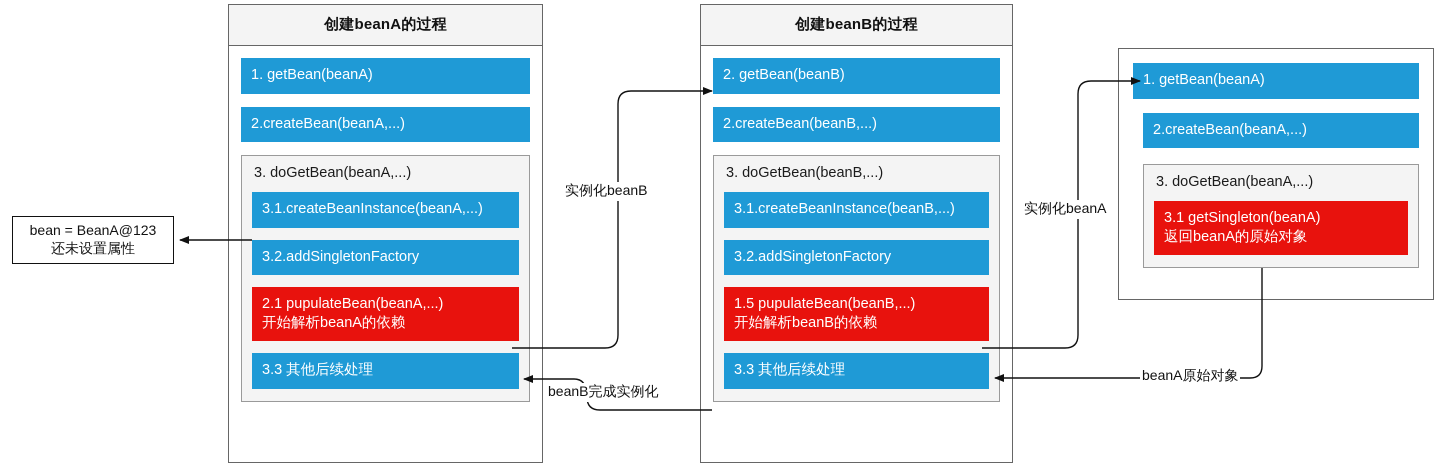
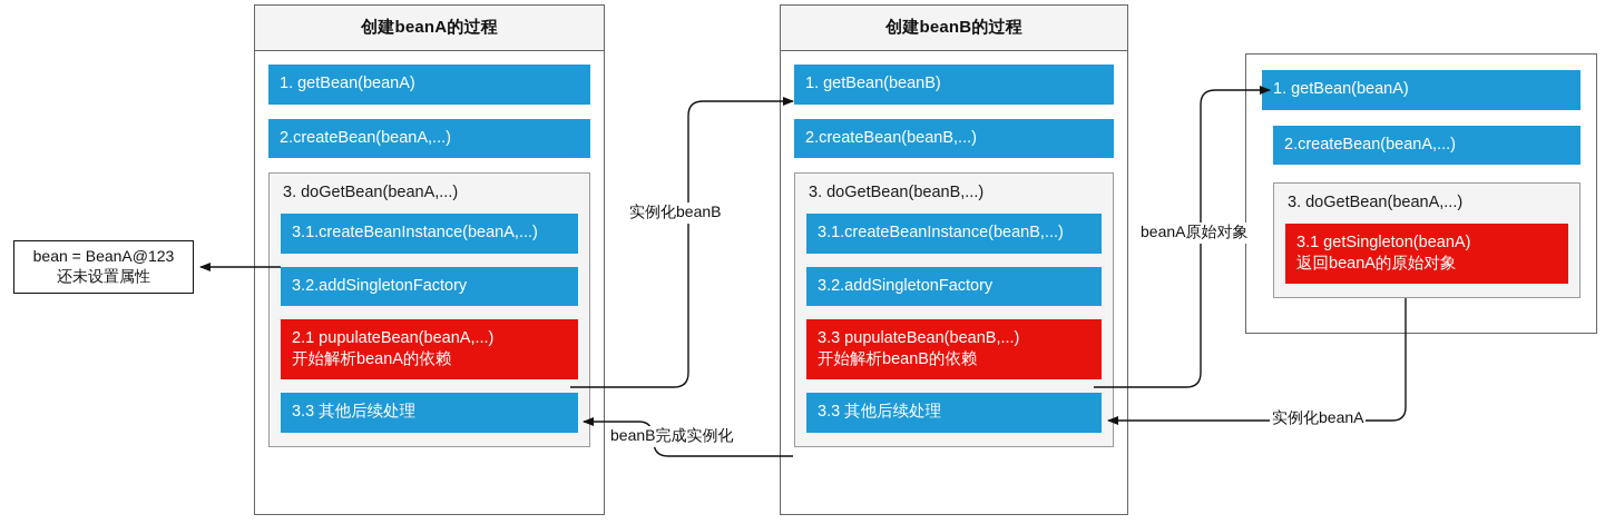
  创建beanA的过程
  1. getBean(beanA)
  2.createBean(beanA,...)
  3. doGetBean(beanA,...)
  3.1.createBeanInstance(beanA,...)
  3.2.addSingletonFactory
  2.1 pupulateBean(beanA,...)
  开始解析beanA的依赖
  3.3 其他后续处理
  创建beanB的过程
- 2. getBean(beanB)
+ 1. getBean(beanB)
  2.createBean(beanB,...)
  3. doGetBean(beanB,...)
  3.1.createBeanInstance(beanB,...)
  3.2.addSingletonFactory
- 1.5 pupulateBean(beanB,...)
+ 3.3 pupulateBean(beanB,...)
  开始解析beanB的依赖
  3.3 其他后续处理
  1. getBean(beanA)
  2.createBean(beanA,...)
  3. doGetBean(beanA,...)
  3.1 getSingleton(beanA)
  返回beanA的原始对象
  bean = BeanA@123
  还未设置属性
  实例化beanB
- 实例化beanA
+ beanA原始对象
  beanB完成实例化
- beanA原始对象
+ 实例化beanA
